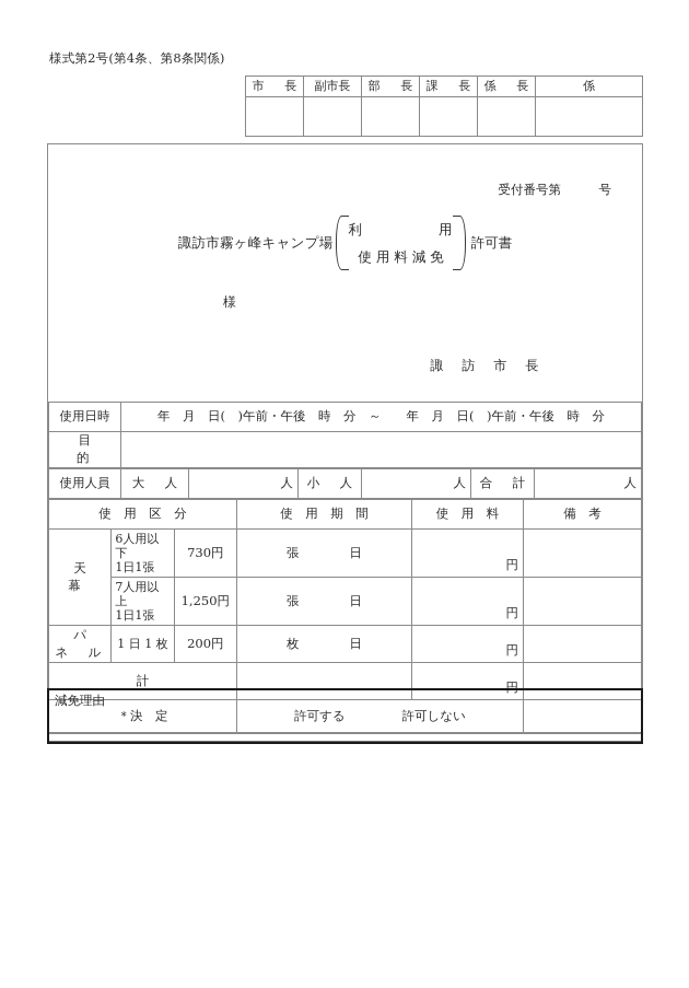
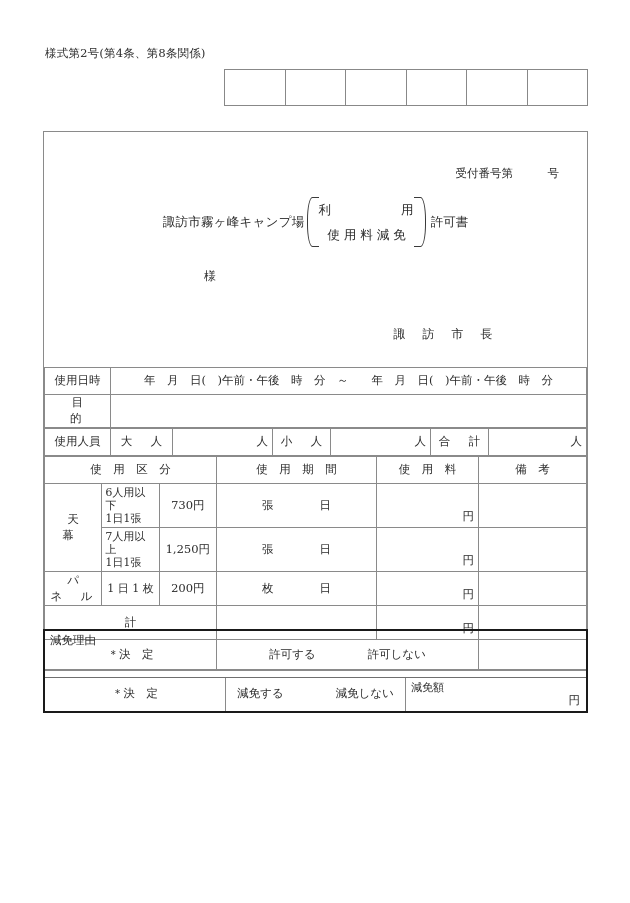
  様式第2号(第4条、第8条関係)
- 市 長	副市長	部 長	課 長	係 長	係
  受付番号第 号
  諏訪市霧ヶ峰キャンプ場
  利 用
  使 用 料 減 免
  許可書
  様
  諏 訪 市 長
  使用日時	年 月 日( )午前・午後 時 分 ～ 年 月 日( )午前・午後 時 分
  目 的
  使用人員	大 人	人	小 人	人	合 計	人
  使 用 区 分	使 用 期 間	使 用 料	備 考
  天 幕	6人用以下1日1張	730円	張 日	円
  7人用以上1日1張	1,250円	張 日	円
  パ ネ ル	1 日 1 枚	200円	枚 日	円
  計		円
  ＊決 定	許可する 許可しない
  減免理由
+ ＊決 定	減免する 減免しない	減免額 円
